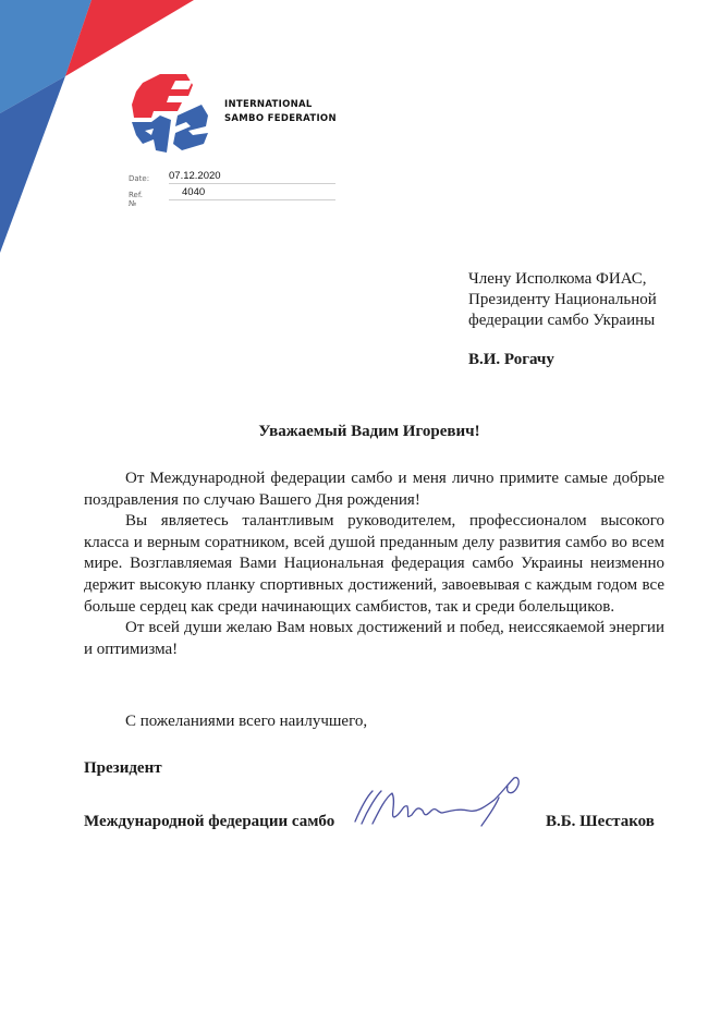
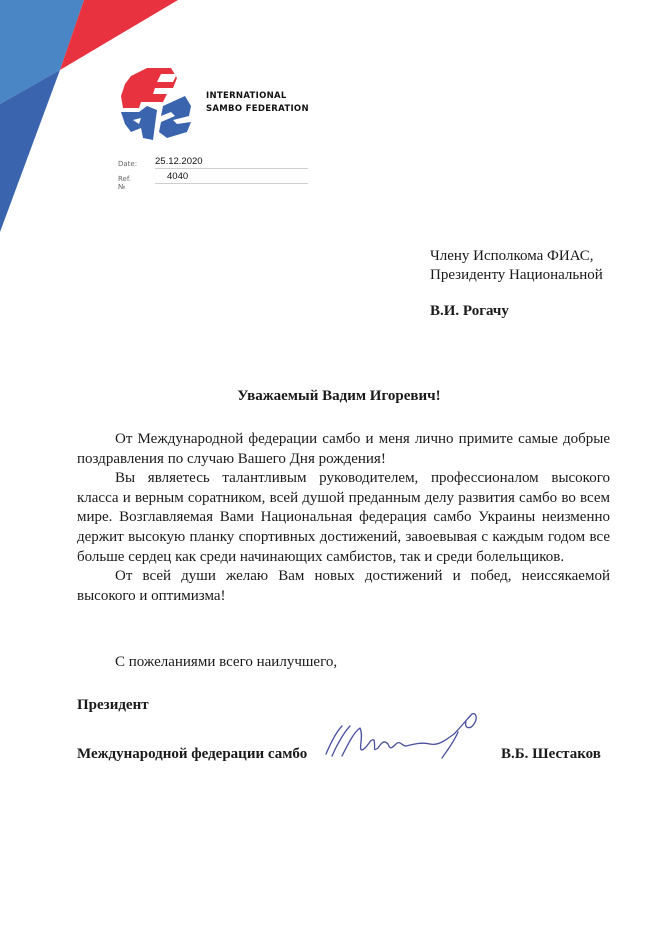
  INTERNATIONAL
  SAMBO FEDERATION
  Date:
- 07.12.2020
+ 25.12.2020
  Ref. №
  4040
  Члену Исполкома ФИАС,
  Президенту Национальной
- федерации самбо Украины
  В.И. Рогачу
  Уважаемый Вадим Игоревич!
  От Международной федерации самбо и меня лично примите самые добрые поздравления по случаю Вашего Дня рождения!
  Вы являетесь талантливым руководителем, профессионалом высокого класса и верным соратником, всей душой преданным делу развития самбо во всем мире. Возглавляемая Вами Национальная федерация самбо Украины неизменно держит высокую планку спортивных достижений, завоевывая с каждым годом все больше сердец как среди начинающих самбистов, так и среди болельщиков.
- От всей души желаю Вам новых достижений и побед, неиссякаемой энергии и оптимизма!
+ От всей души желаю Вам новых достижений и побед, неиссякаемой высокого и оптимизма!
  С пожеланиями всего наилучшего,
  Президент
  Международной федерации самбо
  В.Б. Шестаков
